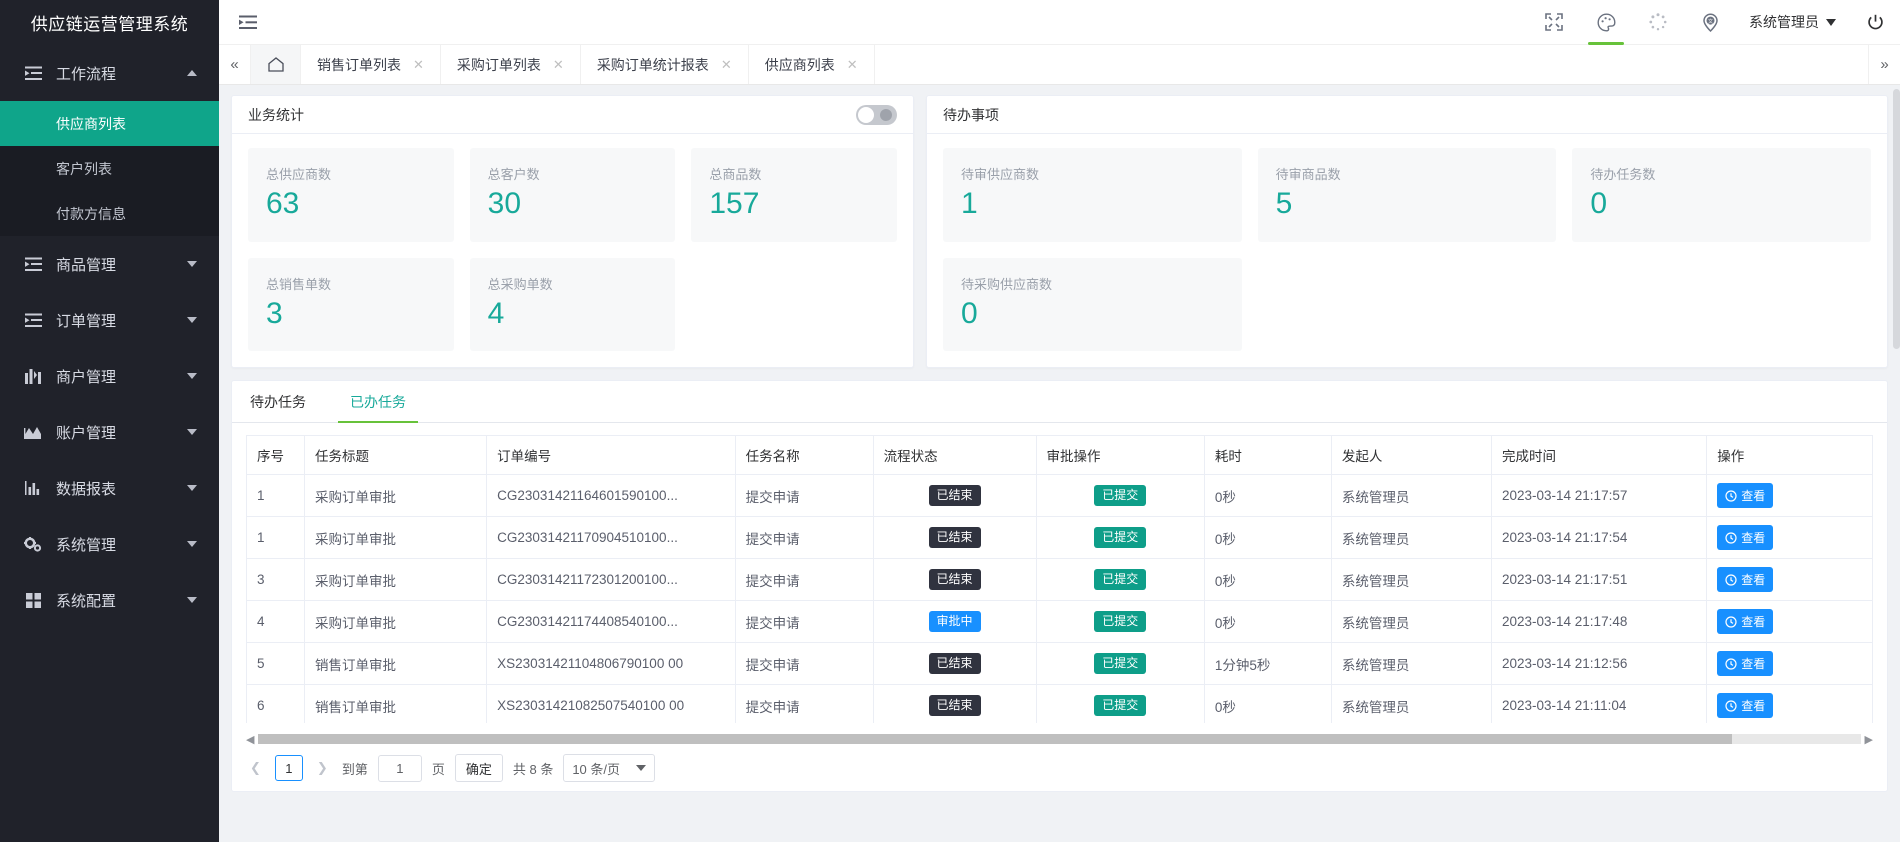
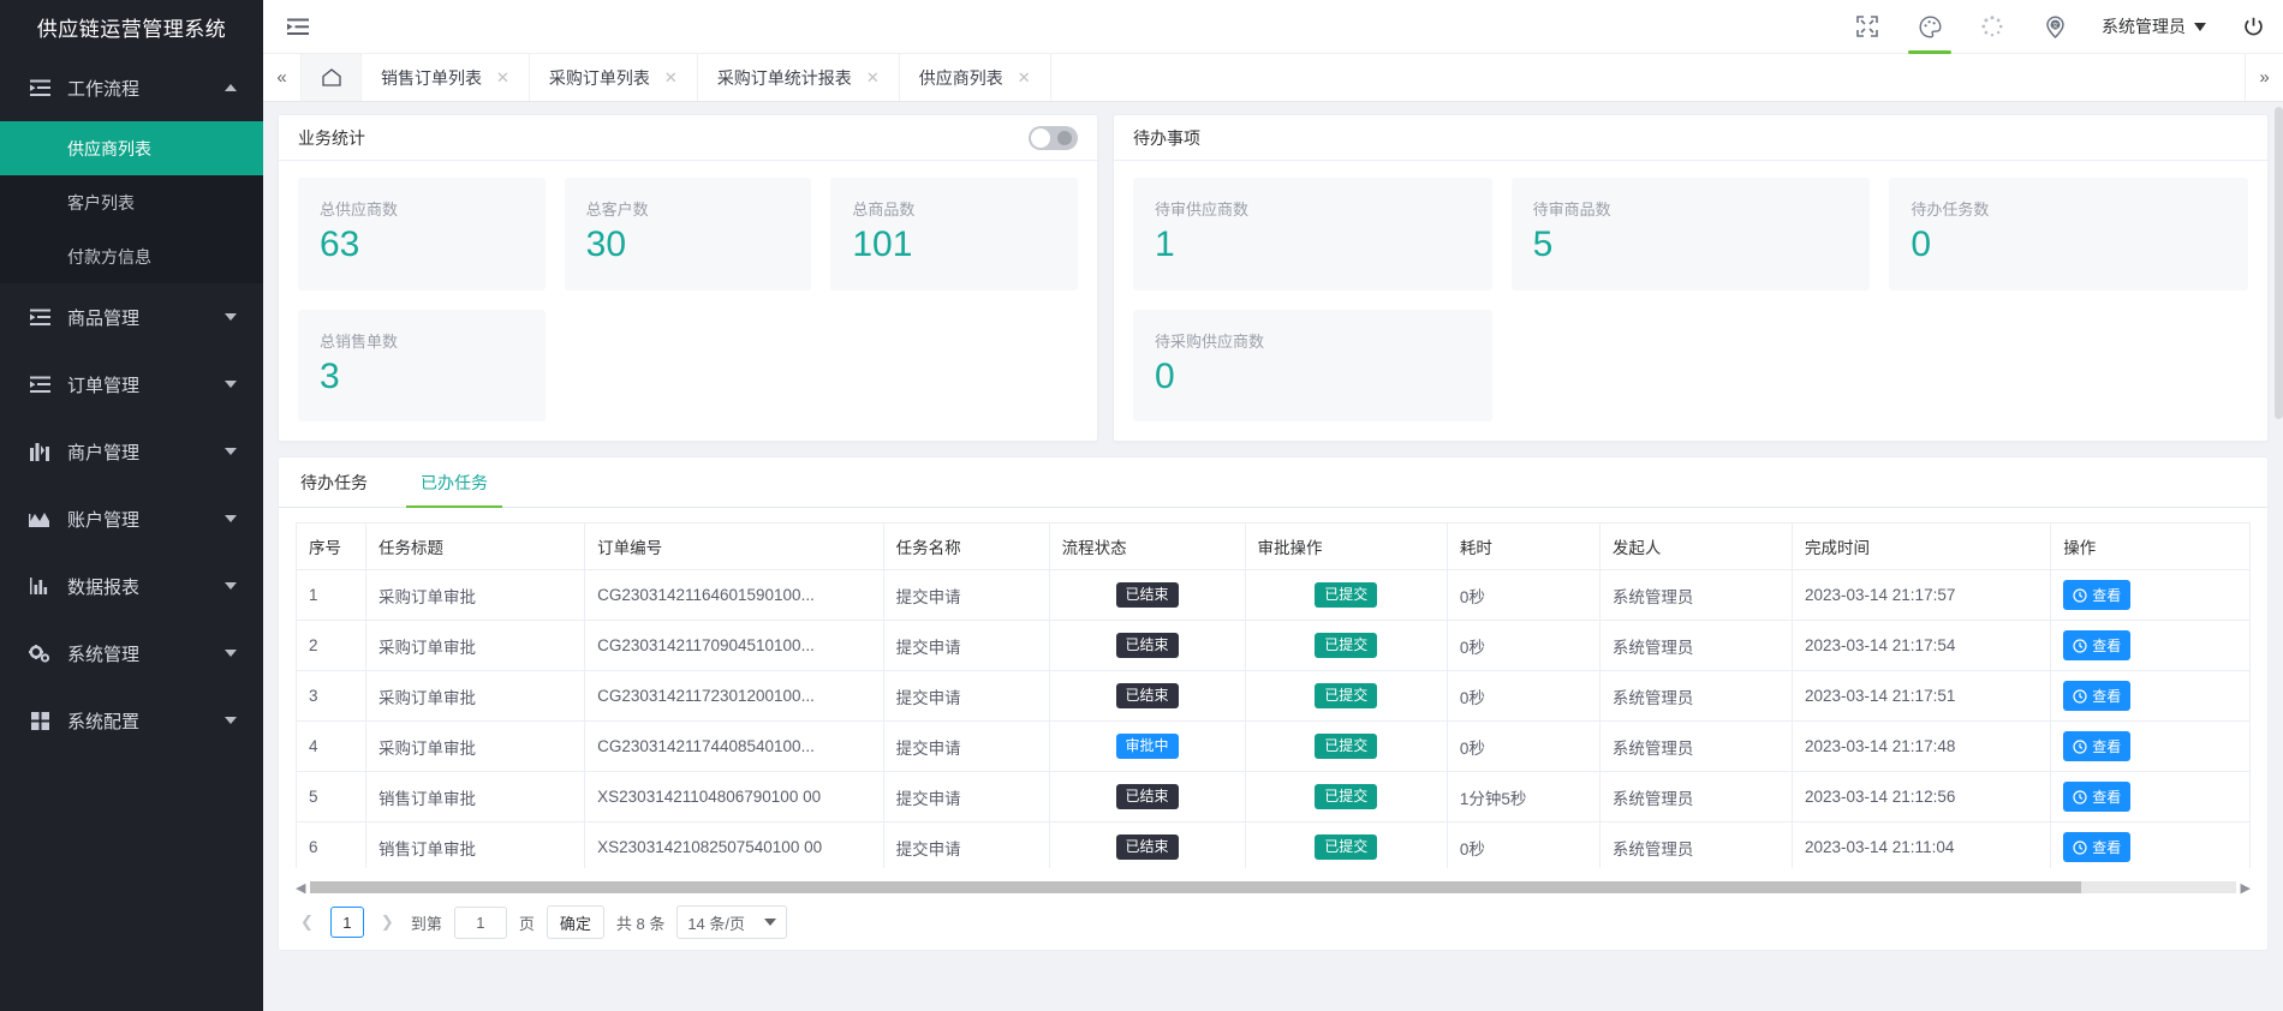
  供应链运营管理系统
  工作流程
  供应商列表
  客户列表
  付款方信息
  商品管理
  订单管理
  商户管理
  账户管理
  数据报表
  系统管理
  系统配置
  系统管理员
  «
  销售订单列表
  ✕
  采购订单列表
  ✕
  采购订单统计报表
  ✕
  供应商列表
  ✕
  »
  业务统计
  总供应商数
  63
  总客户数
  30
  总商品数
- 157
+ 101
  总销售单数
  3
- 总采购单数
- 4
  待办事项
  待审供应商数
  1
  待审商品数
  5
  待办任务数
  0
  待采购供应商数
  0
  待办任务
  已办任务
  序号	任务标题	订单编号	任务名称	流程状态	审批操作	耗时	发起人	完成时间	操作
  1	采购订单审批	CG23031421164601590100...	提交申请	已结束	已提交	0秒	系统管理员	2023-03-14 21:17:57	查看
- 1	采购订单审批	CG23031421170904510100...	提交申请	已结束	已提交	0秒	系统管理员	2023-03-14 21:17:54	查看
+ 2	采购订单审批	CG23031421170904510100...	提交申请	已结束	已提交	0秒	系统管理员	2023-03-14 21:17:54	查看
  3	采购订单审批	CG23031421172301200100...	提交申请	已结束	已提交	0秒	系统管理员	2023-03-14 21:17:51	查看
  4	采购订单审批	CG23031421174408540100...	提交申请	审批中	已提交	0秒	系统管理员	2023-03-14 21:17:48	查看
  5	销售订单审批	XS23031421104806790100 00	提交申请	已结束	已提交	1分钟5秒	系统管理员	2023-03-14 21:12:56	查看
  6	销售订单审批	XS23031421082507540100 00	提交申请	已结束	已提交	0秒	系统管理员	2023-03-14 21:11:04	查看
  ◀
  ▶
  ❮
  1
  ❯
  到第
  1
  页
  确定
  共 8 条
- 10 条/页
+ 14 条/页
